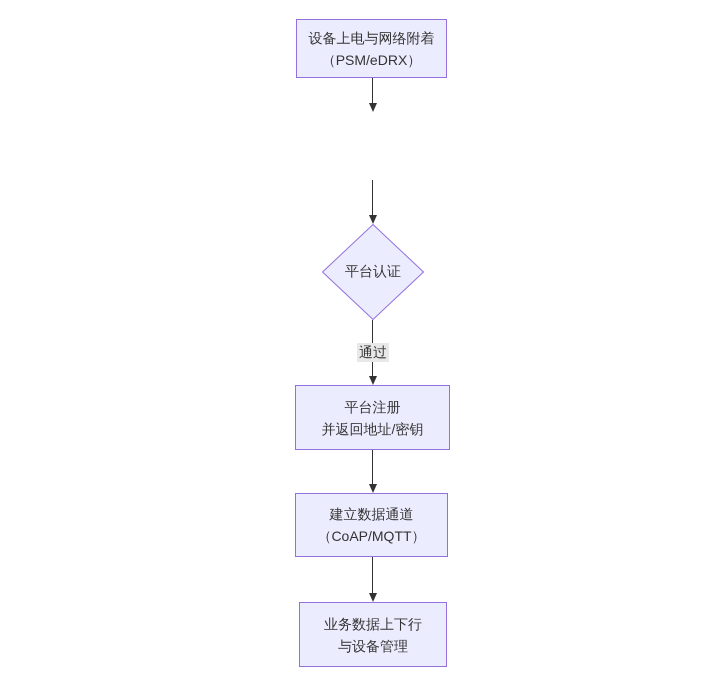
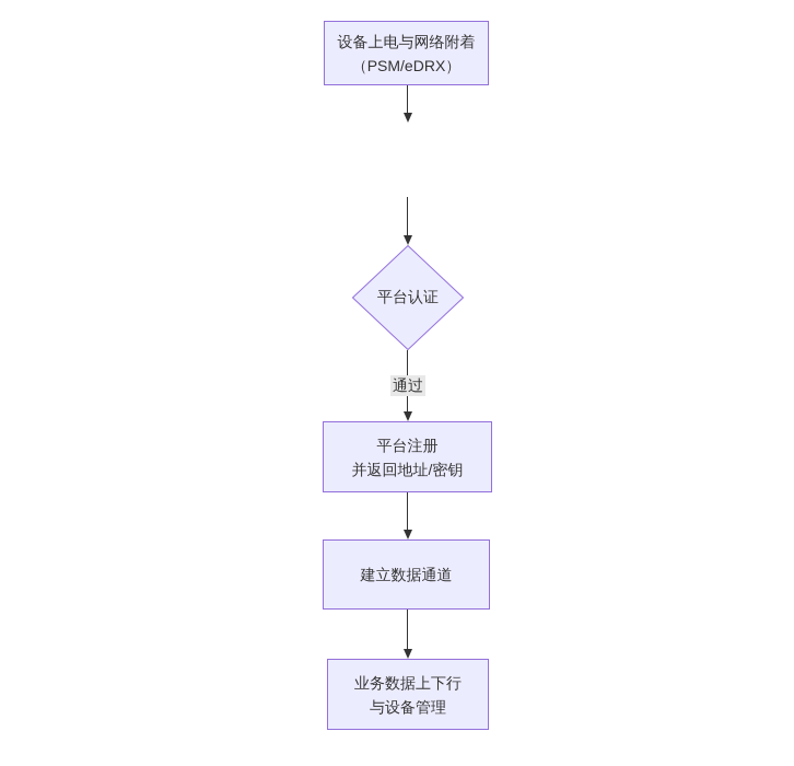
  设备上电与网络附着
  （PSM/eDRX）
  平台认证
  通过
  平台注册
  并返回地址/密钥
  建立数据通道
- （CoAP/MQTT）
  业务数据上下行
  与设备管理
